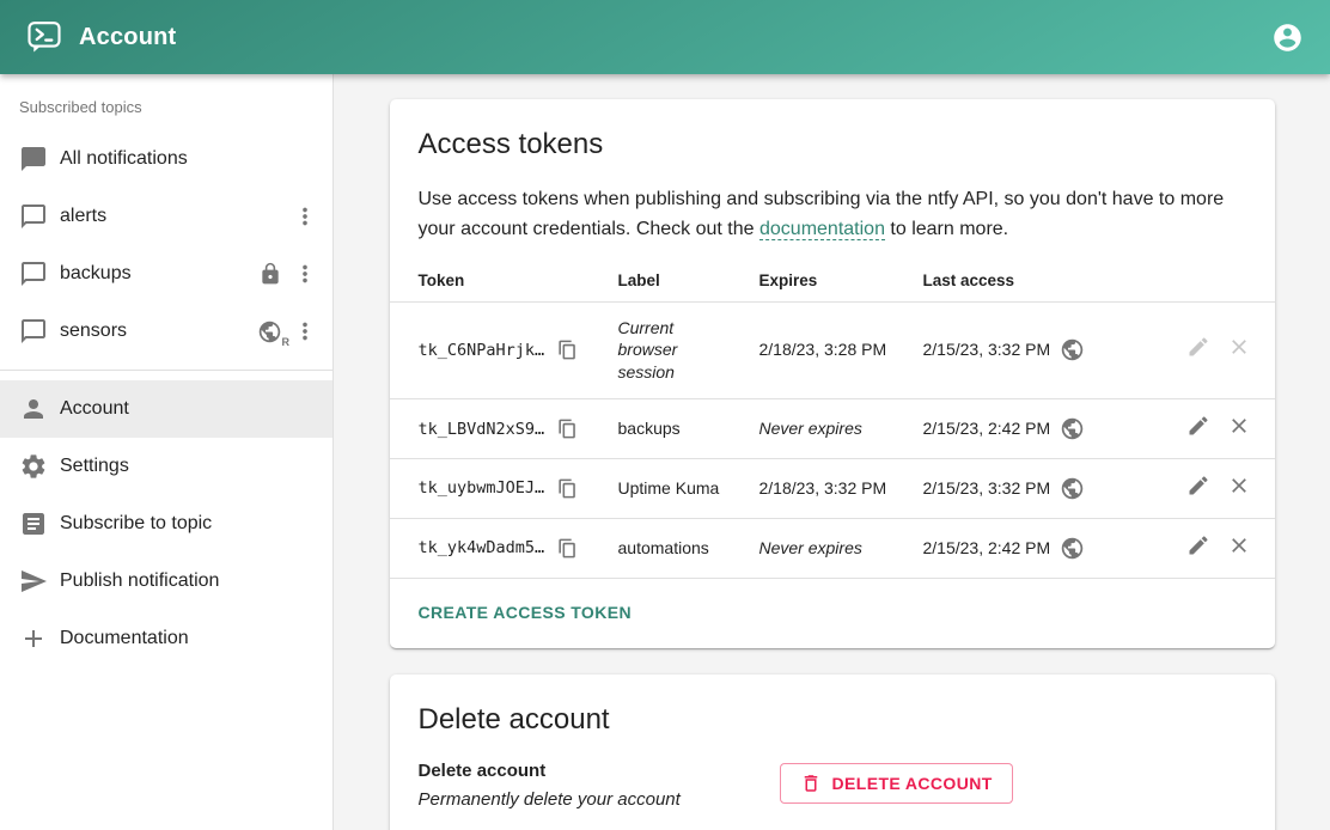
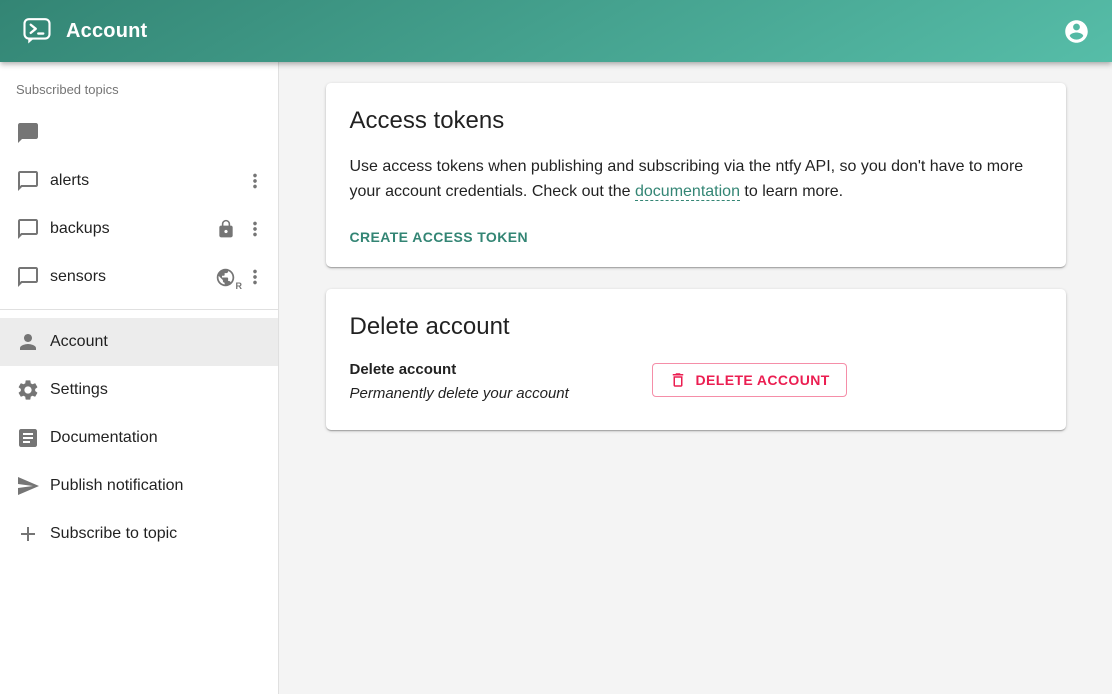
  Account
  Subscribed topics
- All notifications
  alerts
  backups
  sensors
  R
  Account
  Settings
- Subscribe to topic
+ Documentation
  Publish notification
- Documentation
+ Subscribe to topic
  Access tokens
  Use access tokens when publishing and subscribing via the ntfy API, so you don't have to more your account credentials. Check out the documentation to learn more.
- Token	Label	Expires	Last access
- tk_C6NPaHrjk…	Current browser session	2/18/23, 3:28 PM	2/15/23, 3:32 PM
- tk_LBVdN2xS9…	backups	Never expires	2/15/23, 2:42 PM
- tk_uybwmJOEJ…	Uptime Kuma	2/18/23, 3:32 PM	2/15/23, 3:32 PM
- tk_yk4wDadm5…	automations	Never expires	2/15/23, 2:42 PM
  CREATE ACCESS TOKEN
  Delete account
  Delete account
  Permanently delete your account
  DELETE ACCOUNT
